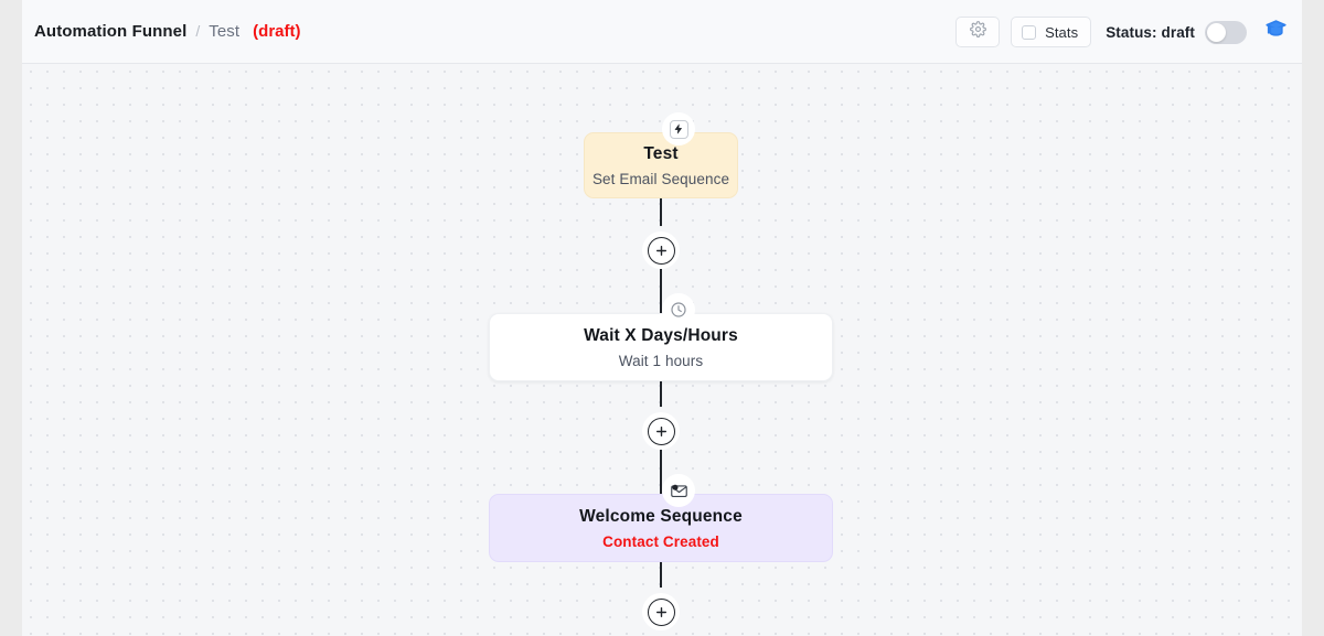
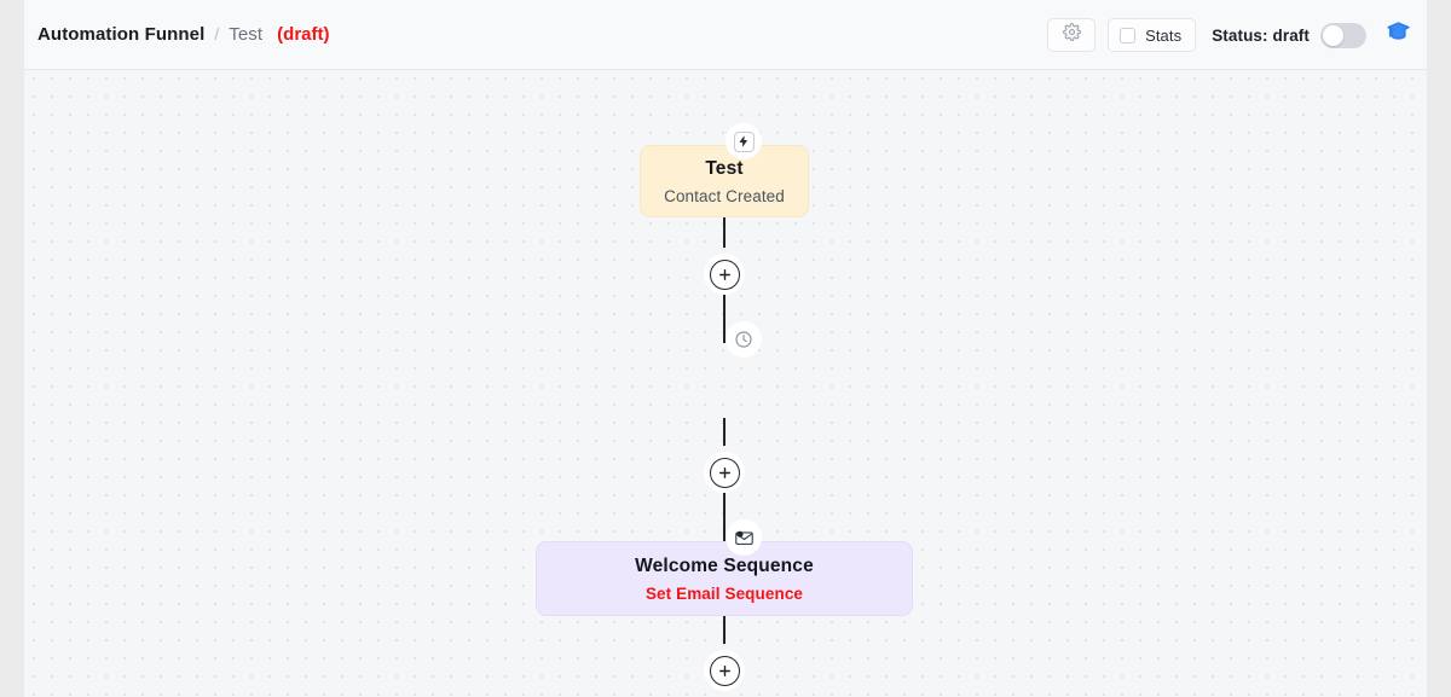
  Automation Funnel
  /
  Test
  (draft)
  Stats
  Status: draft
  Test
- Set Email Sequence
+ Contact Created
- Wait X Days/Hours
- Wait 1 hours
  Welcome Sequence
- Contact Created
+ Set Email Sequence
